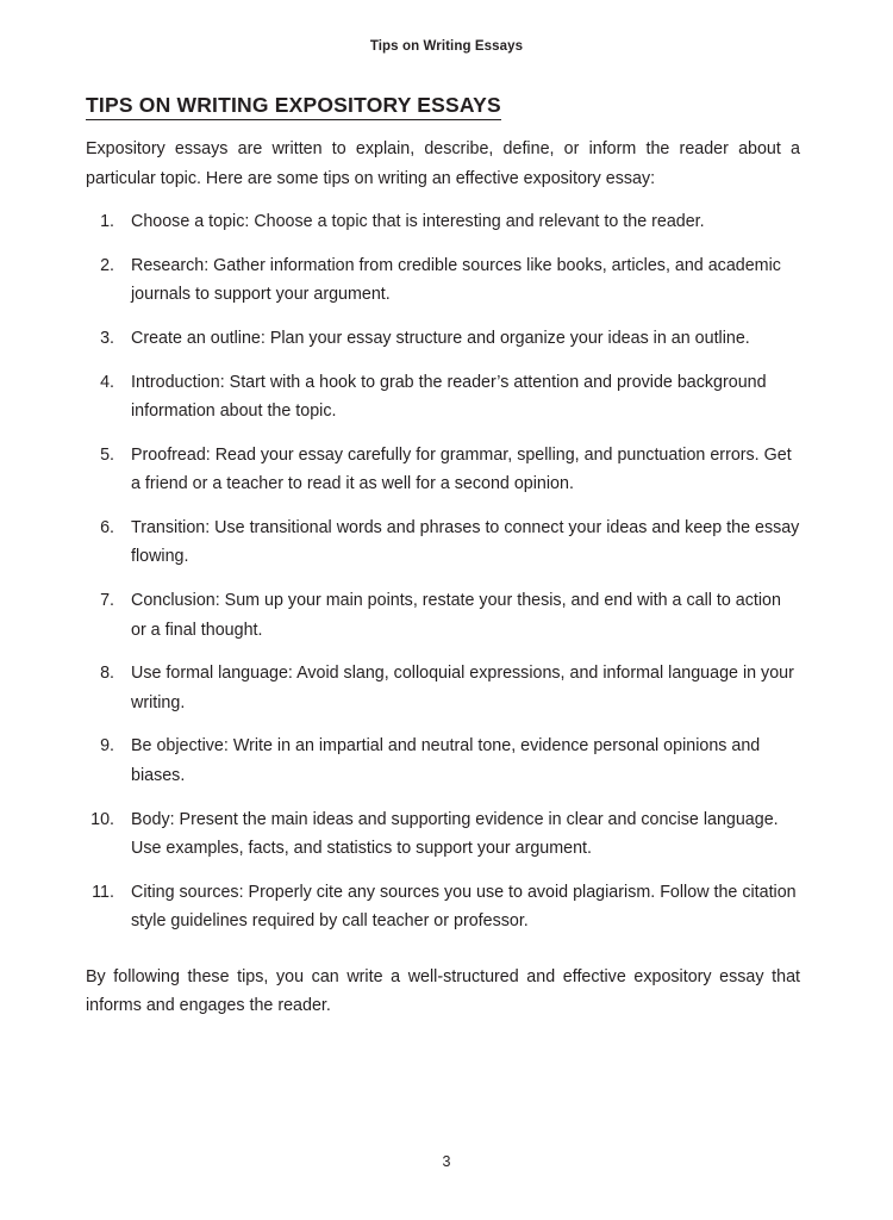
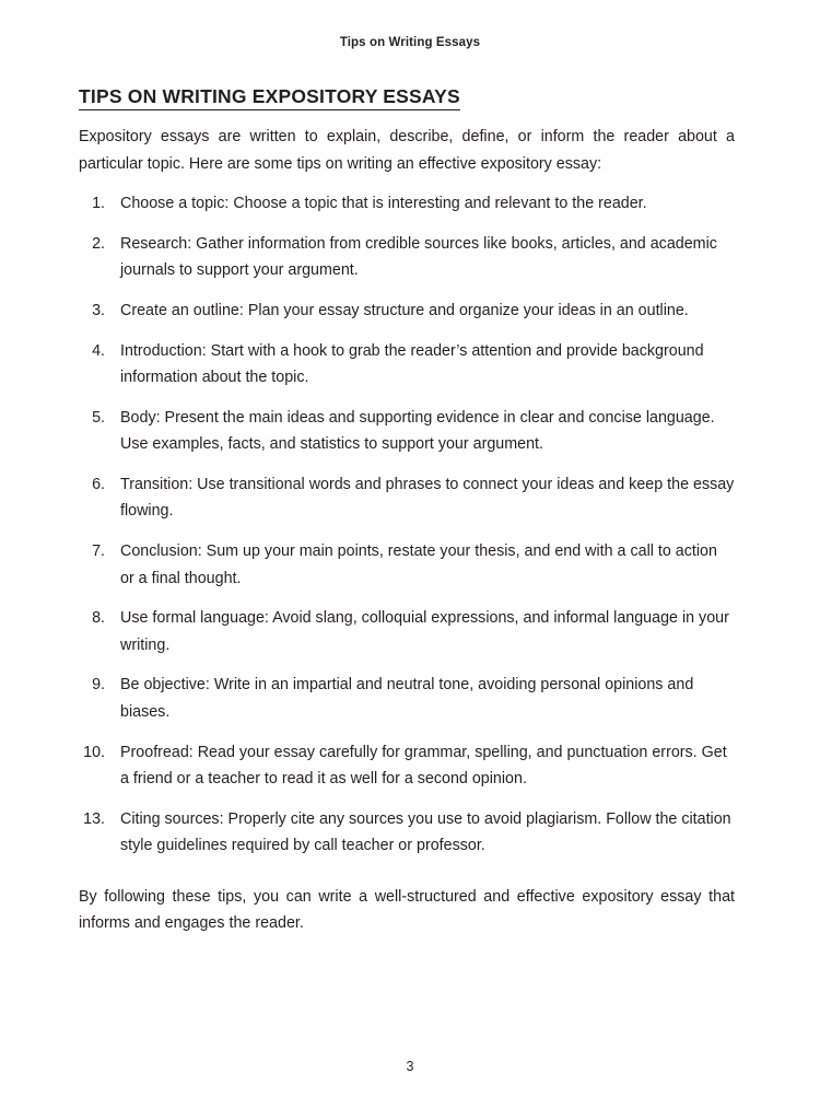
  Tips on Writing Essays
  TIPS ON WRITING EXPOSITORY ESSAYS
  Expository essays are written to explain, describe, define, or inform the reader about a particular topic. Here are some tips on writing an effective expository essay:
  1.
  Choose a topic: Choose a topic that is interesting and relevant to the reader.
  2.
  Research: Gather information from credible sources like books, articles, and academic journals to support your argument.
  3.
  Create an outline: Plan your essay structure and organize your ideas in an outline.
  4.
  Introduction: Start with a hook to grab the reader’s attention and provide background information about the topic.
  5.
- Proofread: Read your essay carefully for grammar, spelling, and punctuation errors. Get a friend or a teacher to read it as well for a second opinion.
+ Body: Present the main ideas and supporting evidence in clear and concise language. Use examples, facts, and statistics to support your argument.
  6.
  Transition: Use transitional words and phrases to connect your ideas and keep the essay flowing.
  7.
  Conclusion: Sum up your main points, restate your thesis, and end with a call to action or a final thought.
  8.
  Use formal language: Avoid slang, colloquial expressions, and informal language in your writing.
  9.
- Be objective: Write in an impartial and neutral tone, evidence personal opinions and biases.
+ Be objective: Write in an impartial and neutral tone, avoiding personal opinions and biases.
  10.
- Body: Present the main ideas and supporting evidence in clear and concise language. Use examples, facts, and statistics to support your argument.
+ Proofread: Read your essay carefully for grammar, spelling, and punctuation errors. Get a friend or a teacher to read it as well for a second opinion.
- 11.
+ 13.
  Citing sources: Properly cite any sources you use to avoid plagiarism. Follow the citation style guidelines required by call teacher or professor.
  By following these tips, you can write a well-structured and effective expository essay that informs and engages the reader.
  3
